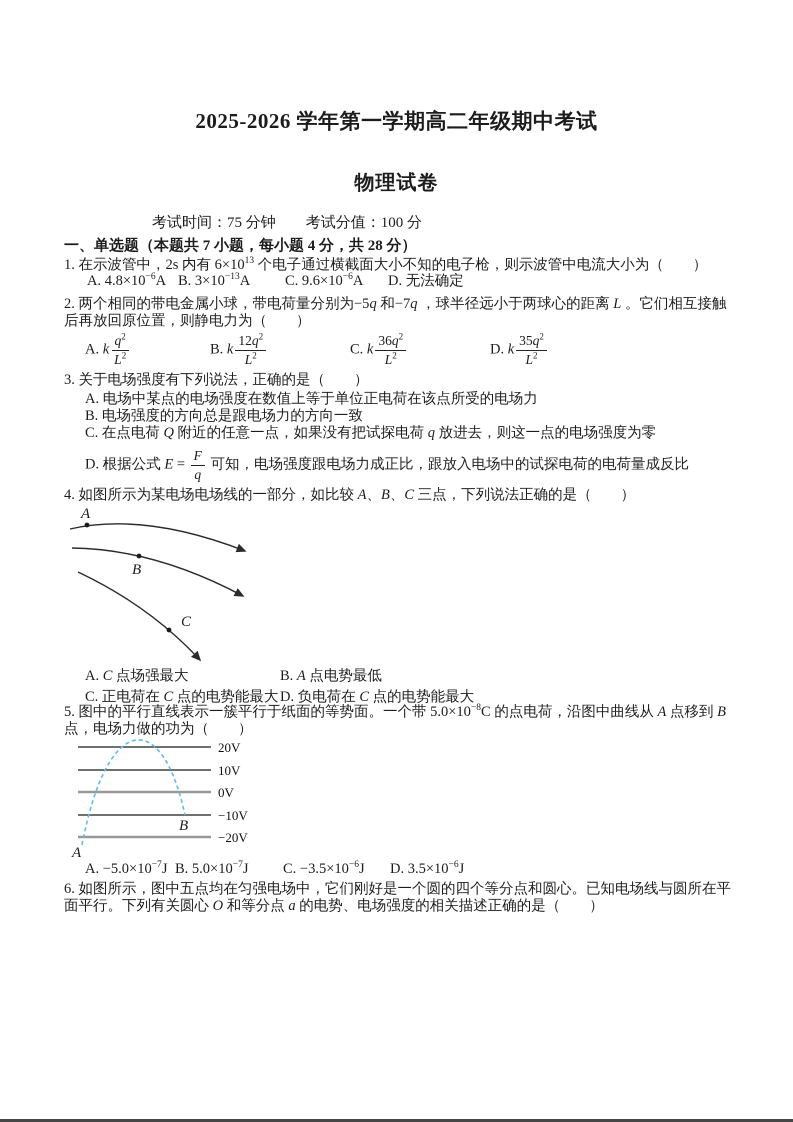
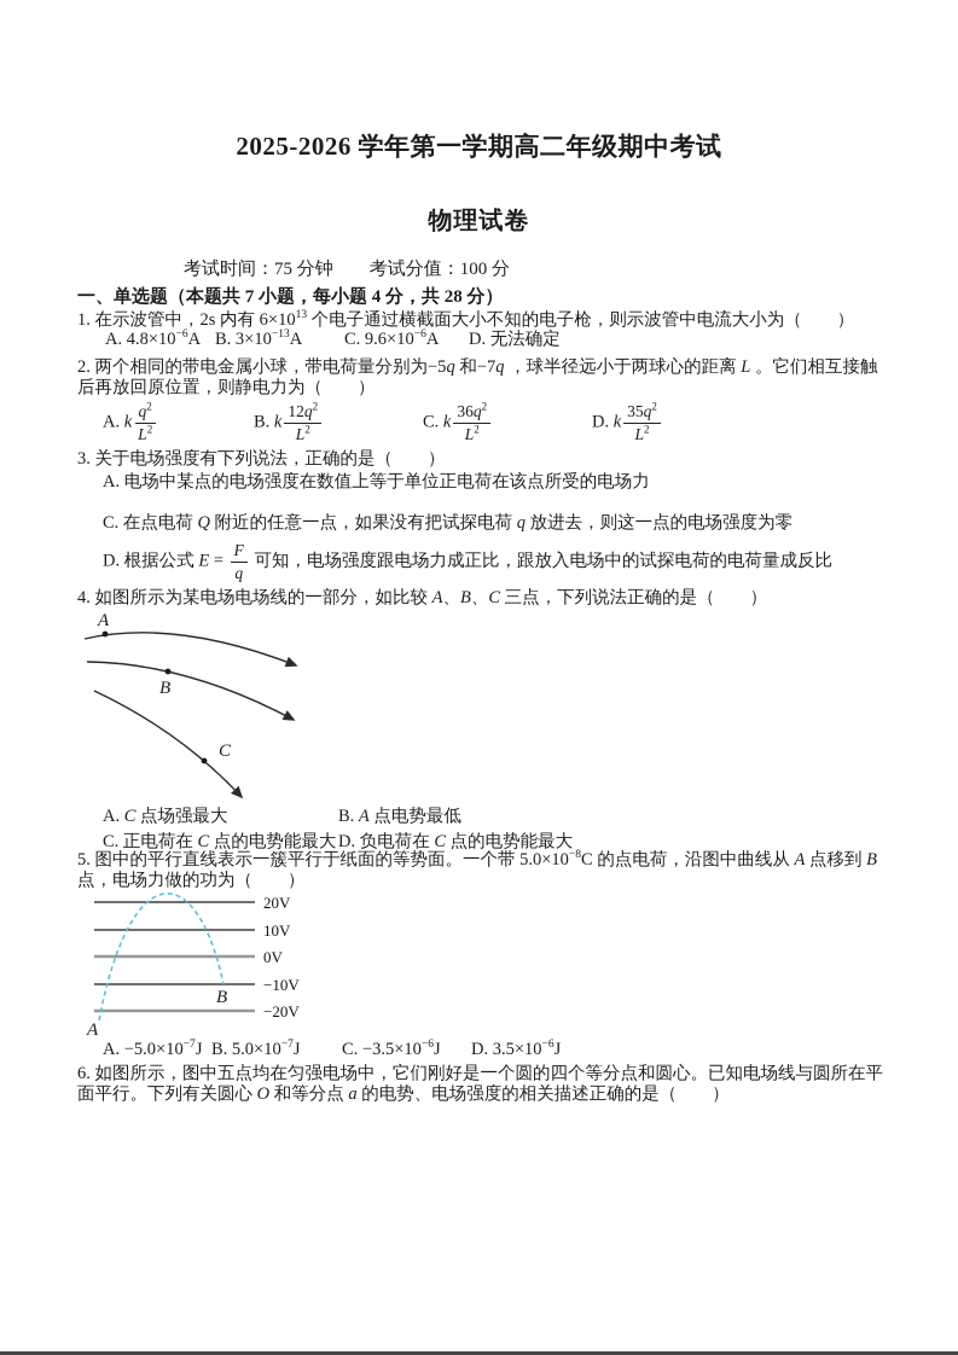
  2025-2026 学年第一学期高二年级期中考试
  物理试卷
  考试时间：75 分钟 考试分值：100 分
  一、单选题（本题共 7 小题，每小题 4 分，共 28 分）
  1. 在示波管中，2s 内有 6×1013 个电子通过横截面大小不知的电子枪，则示波管中电流大小为（ ）
  A. 4.8×10−6A
  B. 3×10−13A
  C. 9.6×10−6A
  D. 无法确定
  2. 两个相同的带电金属小球，带电荷量分别为−5q 和−7q ，球半径远小于两球心的距离 L 。它们相互接触
  后再放回原位置，则静电力为（ ）
  A. k
  q2
  L2
  B. k
  12q2
  L2
  C. k
  36q2
  L2
  D. k
  35q2
  L2
  3. 关于电场强度有下列说法，正确的是（ ）
  A. 电场中某点的电场强度在数值上等于单位正电荷在该点所受的电场力
- B. 电场强度的方向总是跟电场力的方向一致
  C. 在点电荷 Q 附近的任意一点，如果没有把试探电荷 q 放进去，则这一点的电场强度为零
  D. 根据公式 E =
  F
  q
  可知，电场强度跟电场力成正比，跟放入电场中的试探电荷的电荷量成反比
  4. 如图所示为某电场电场线的一部分，如比较 A、B、C 三点，下列说法正确的是（ ）
  A
  B
  C
  A. C 点场强最大
  B. A 点电势最低
  C. 正电荷在 C 点的电势能最大
  D. 负电荷在 C 点的电势能最大
  5. 图中的平行直线表示一簇平行于纸面的等势面。一个带 5.0×10−8C 的点电荷，沿图中曲线从 A 点移到 B
  点，电场力做的功为（ ）
  20V
  10V
  0V
  −10V
  −20V
  A
  B
  A. −5.0×10−7J
  B. 5.0×10−7J
  C. −3.5×10−6J
  D. 3.5×10−6J
  6. 如图所示，图中五点均在匀强电场中，它们刚好是一个圆的四个等分点和圆心。已知电场线与圆所在平
  面平行。下列有关圆心 O 和等分点 a 的电势、电场强度的相关描述正确的是（ ）
